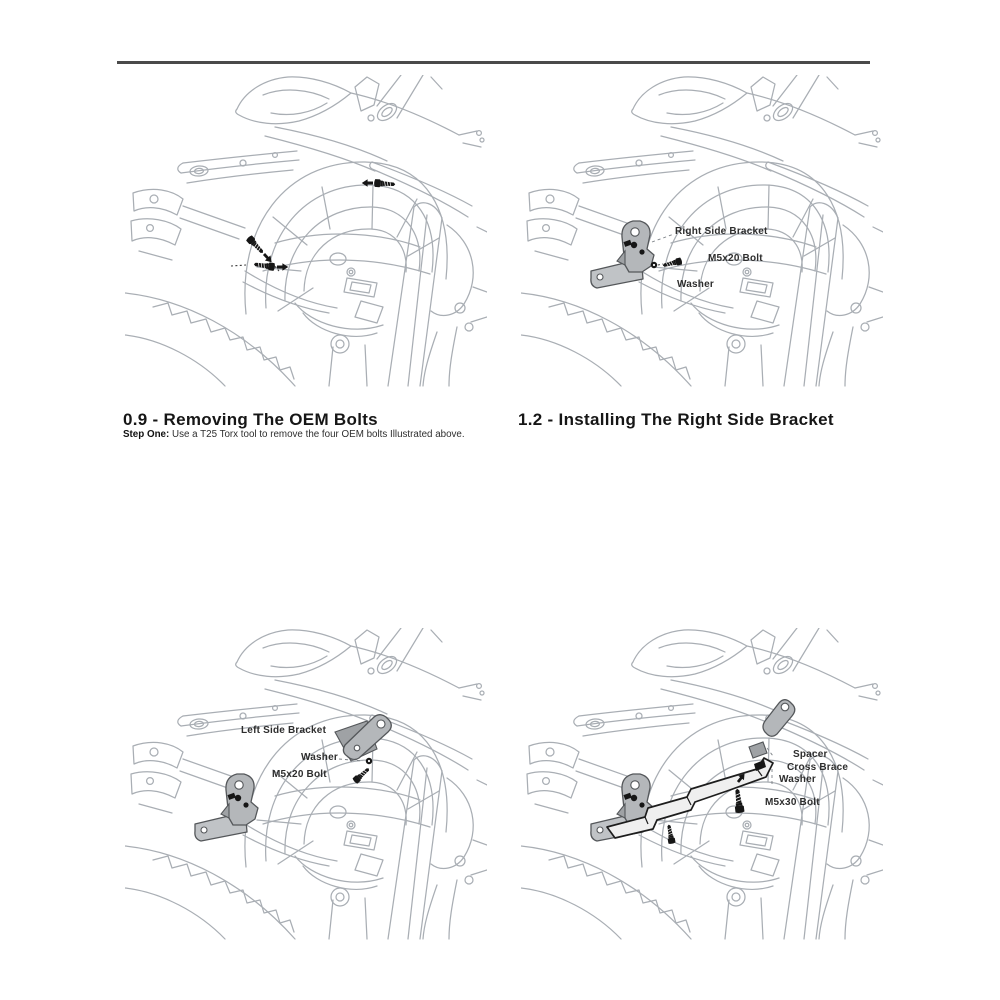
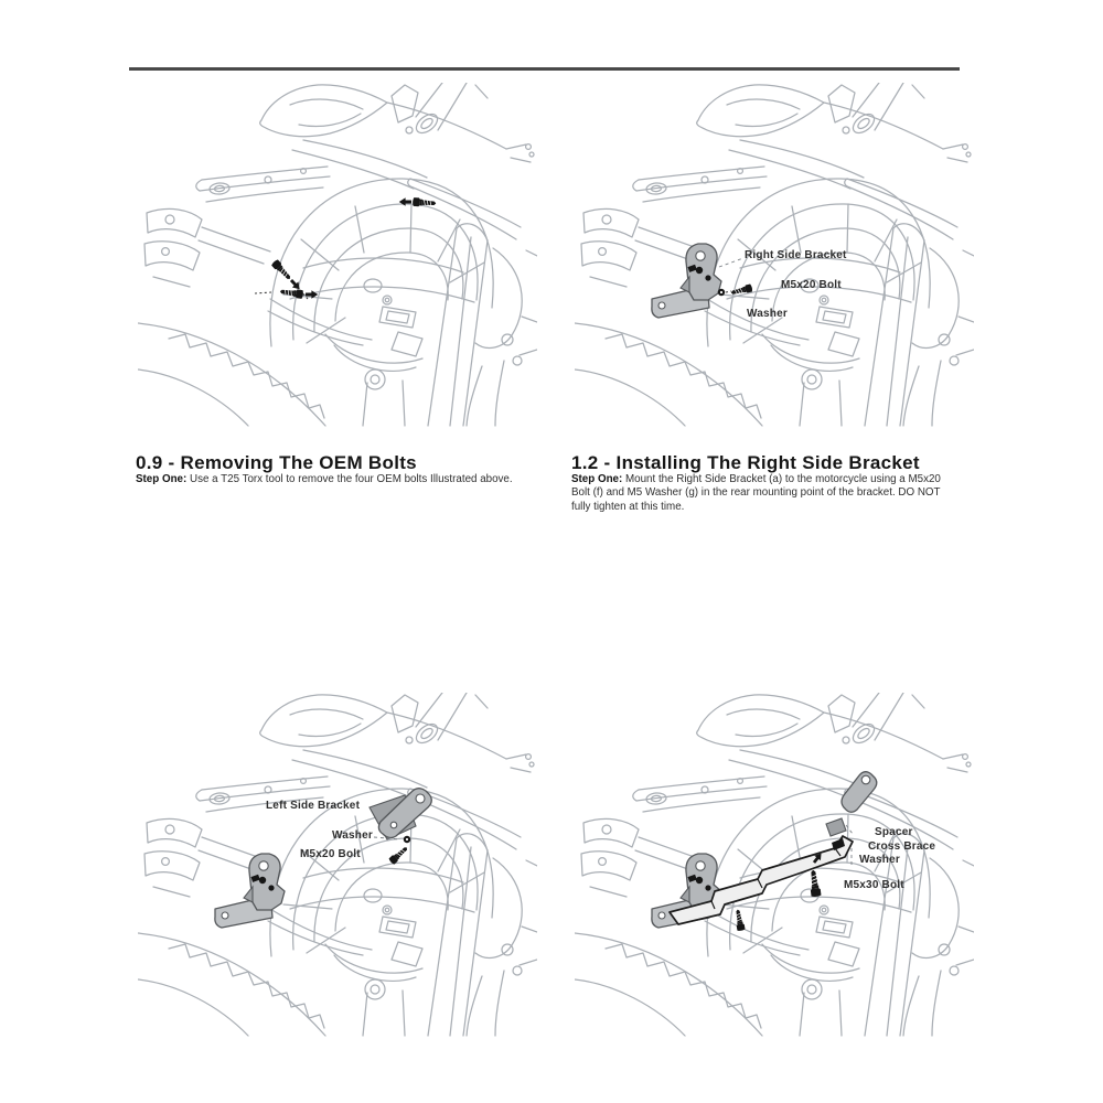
  Right Side Bracket
  M5x20 Bolt
  Washer
  Left Side Bracket
  Washer
  M5x20 Bolt
  Spacer
  Cross Brace
  Washer
  M5x30 Bolt
  0.9 - Removing The OEM Bolts
  Step One: Use a T25 Torx tool to remove the four OEM bolts Illustrated above.
  1.2 - Installing The Right Side Bracket
+ Step One: Mount the Right Side Bracket (a) to the motorcycle using a M5x20 Bolt (f) and M5 Washer (g) in the rear mounting point of the bracket. DO NOT fully tighten at this time.
